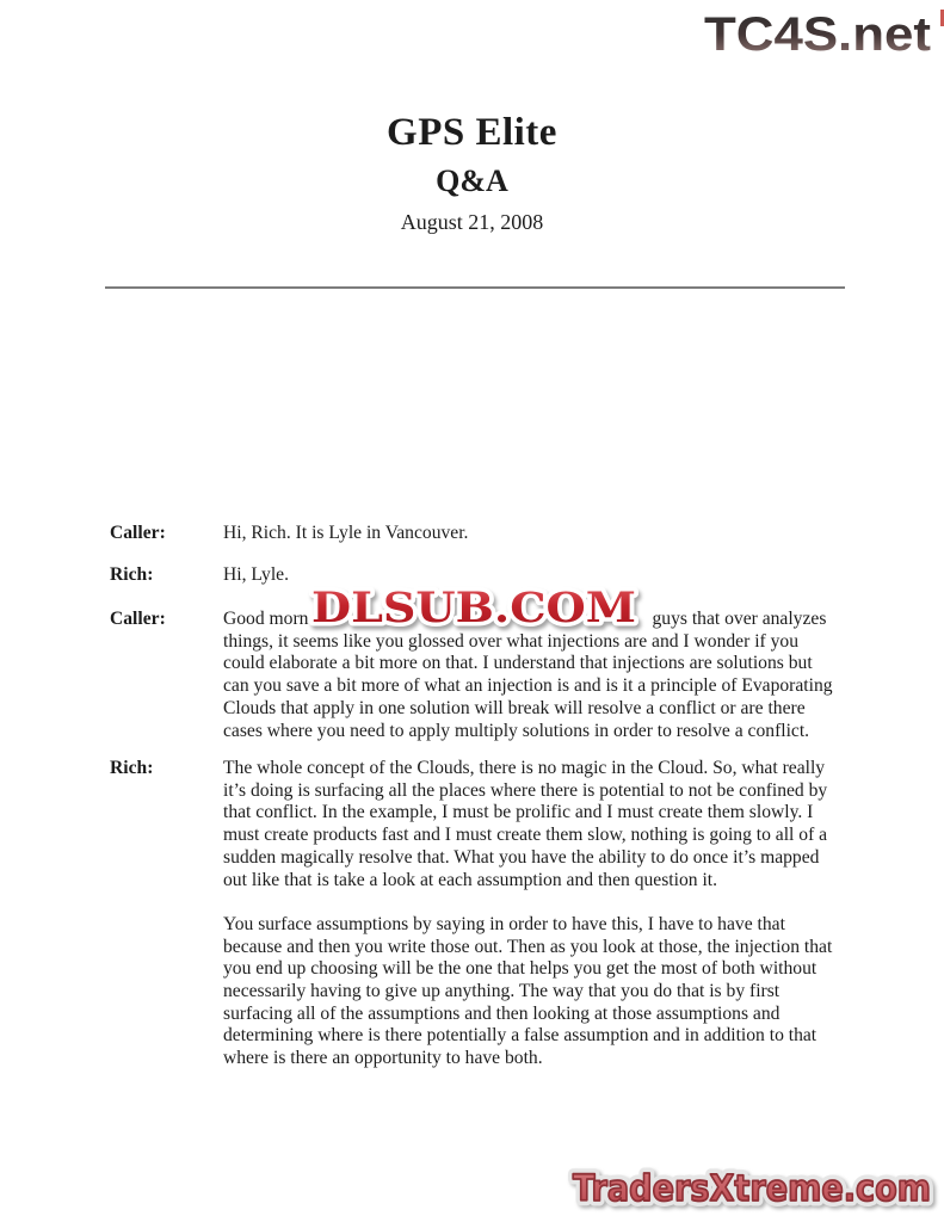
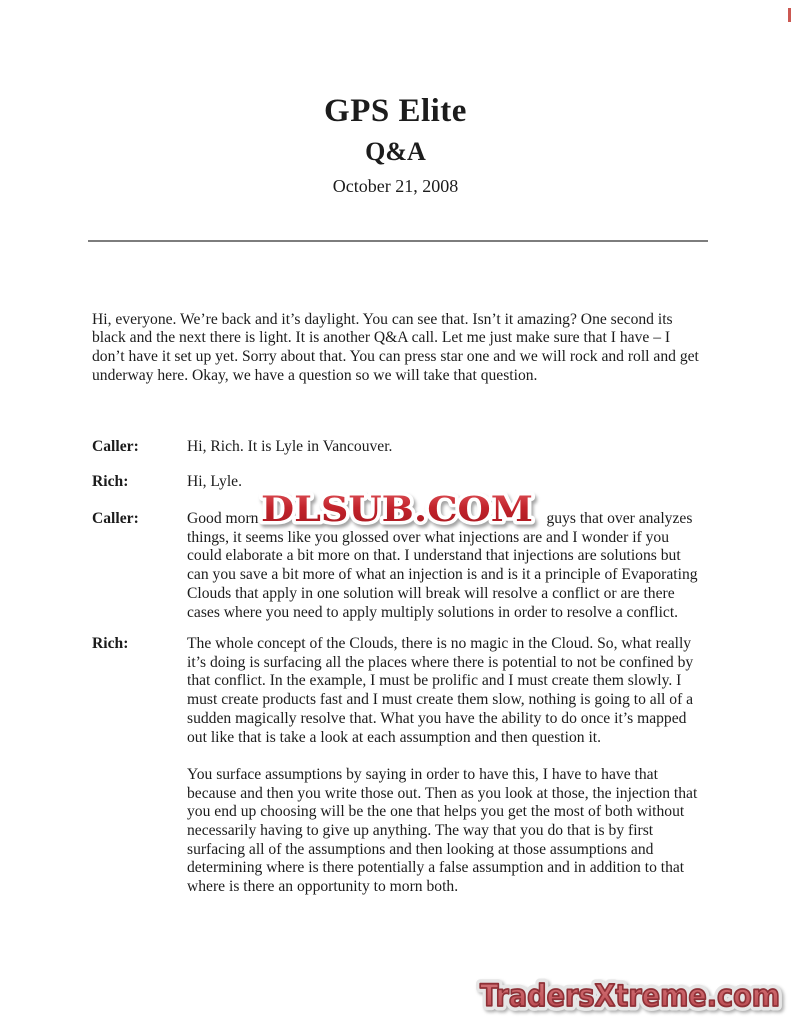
- TC4S.net
  GPS Elite
  Q&A
- August 21, 2008
+ October 21, 2008
+ Hi, everyone. We’re back and it’s daylight. You can see that. Isn’t it amazing? One second its black and the next there is light. It is another Q&A call. Let me just make sure that I have – I don’t have it set up yet. Sorry about that. You can press star one and we will rock and roll and get underway here. Okay, we have a question so we will take that question.
  Caller:
  Hi, Rich. It is Lyle in Vancouver.
  Rich:
  Hi, Lyle.
  Caller:
  Good morn guys that over analyzes things, it seems like you glossed over what injections are and I wonder if you could elaborate a bit more on that. I understand that injections are solutions but can you save a bit more of what an injection is and is it a principle of Evaporating Clouds that apply in one solution will break will resolve a conflict or are there cases where you need to apply multiply solutions in order to resolve a conflict.
  Rich:
  The whole concept of the Clouds, there is no magic in the Cloud. So, what really it’s doing is surfacing all the places where there is potential to not be confined by that conflict. In the example, I must be prolific and I must create them slowly. I must create products fast and I must create them slow, nothing is going to all of a sudden magically resolve that. What you have the ability to do once it’s mapped out like that is take a look at each assumption and then question it.
- You surface assumptions by saying in order to have this, I have to have that because and then you write those out. Then as you look at those, the injection that you end up choosing will be the one that helps you get the most of both without necessarily having to give up anything. The way that you do that is by first surfacing all of the assumptions and then looking at those assumptions and determining where is there potentially a false assumption and in addition to that where is there an opportunity to have both.
+ You surface assumptions by saying in order to have this, I have to have that because and then you write those out. Then as you look at those, the injection that you end up choosing will be the one that helps you get the most of both without necessarily having to give up anything. The way that you do that is by first surfacing all of the assumptions and then looking at those assumptions and determining where is there potentially a false assumption and in addition to that where is there an opportunity to morn both.
  DLSUB.COM
  TradersXtreme.com
